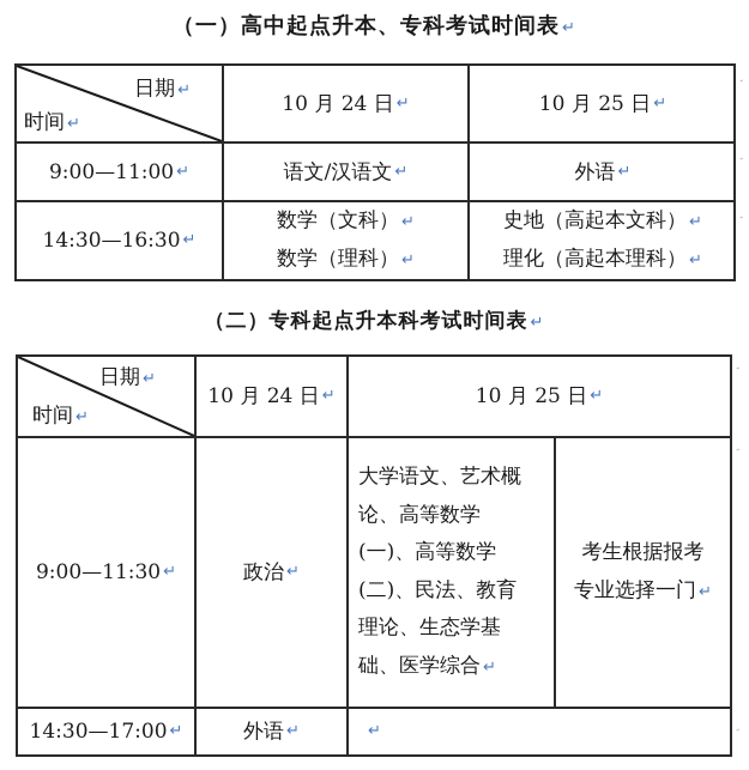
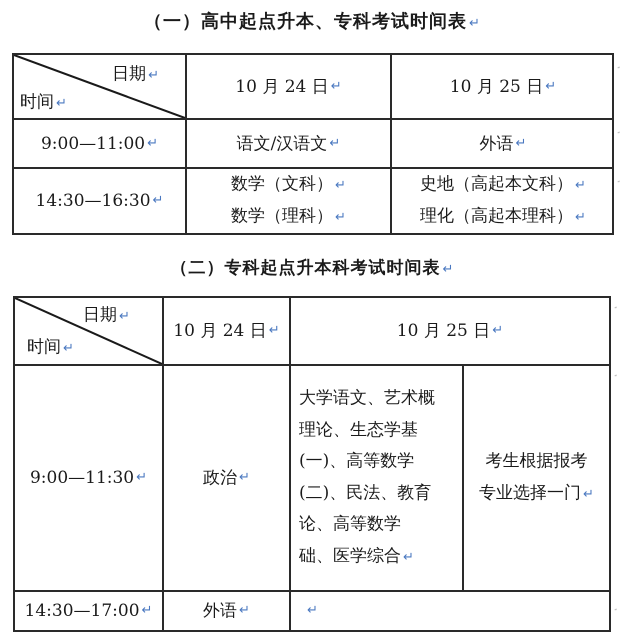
  （一）高中起点升本、专科考试时间表 ↵
  日期 ↵
  时间 ↵
  10 月 24 日
  ↵
  10 月 25 日
  ↵
  9:00—11:00
  ↵
  语文/汉语文
  ↵
  外语
  ↵
  14:30—16:30
  ↵
  数学（文科） ↵
  数学（理科） ↵
  史地（高起本文科） ↵
  理化（高起本理科） ↵
  ˼
  ˼
  ˼
  （二）专科起点升本科考试时间表 ↵
  日期 ↵
  时间 ↵
  10 月 24 日
  ↵
  10 月 25 日
  ↵
  9:00—11:30
  ↵
  政治
  ↵
  大学语文、艺术概
- 论、高等数学
+ 理论、生态学基
  (一)、高等数学
  (二)、民法、教育
- 理论、生态学基
+ 论、高等数学
  础、医学综合 ↵
  考生根据报考
  专业选择一门 ↵
  14:30—17:00
  ↵
  外语
  ↵
  ↵
  ˼
  ˼
  ˼
